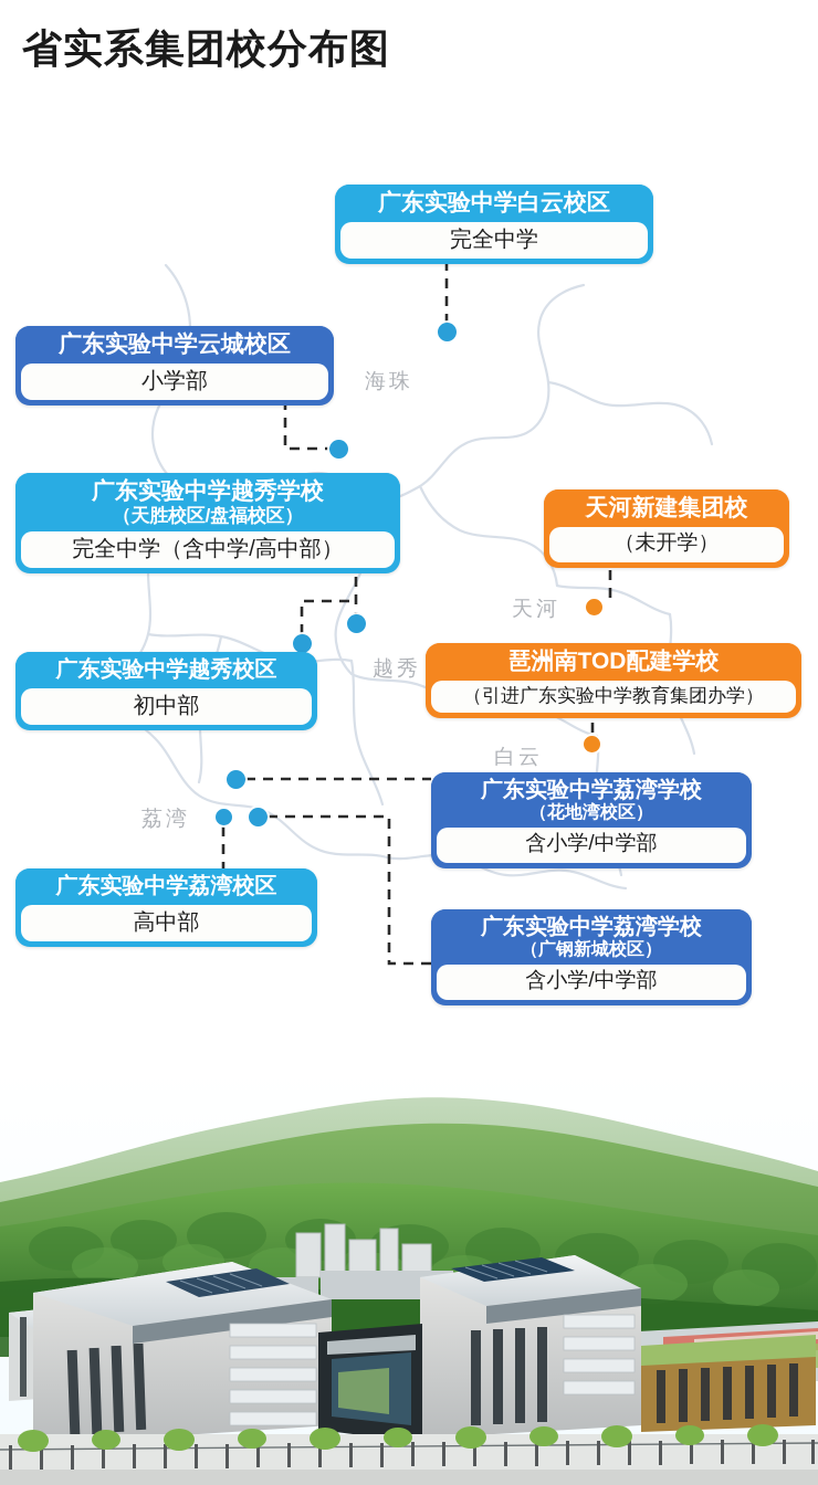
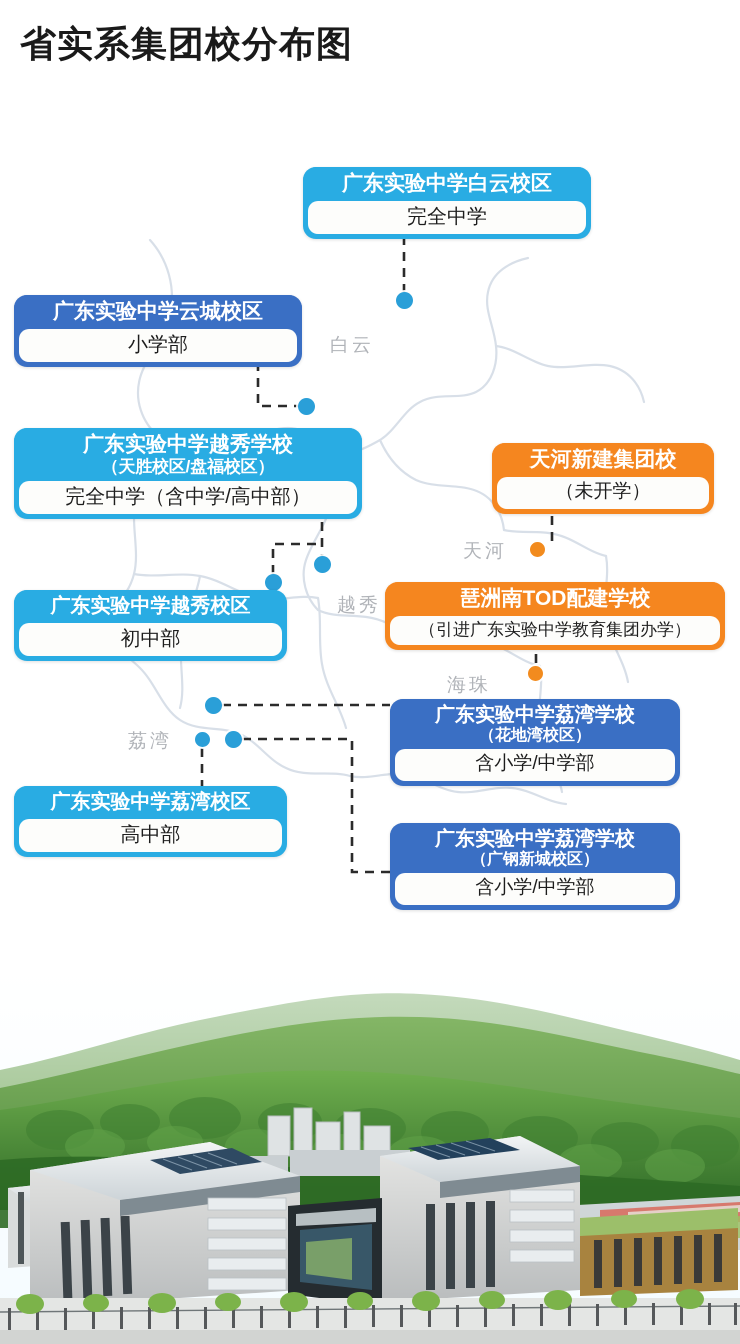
  省实系集团校分布图
- 海珠
+ 白云
  天河
  越秀
- 白云
+ 海珠
  荔湾
  广东实验中学白云校区
  完全中学
  广东实验中学云城校区
  小学部
  广东实验中学越秀学校
  （天胜校区/盘福校区）
  完全中学（含中学/高中部）
  广东实验中学越秀校区
  初中部
  天河新建集团校
  （未开学）
  琶洲南TOD配建学校
  （引进广东实验中学教育集团办学）
  广东实验中学荔湾学校
  （花地湾校区）
  含小学/中学部
  广东实验中学荔湾校区
  高中部
  广东实验中学荔湾学校
  （广钢新城校区）
  含小学/中学部
